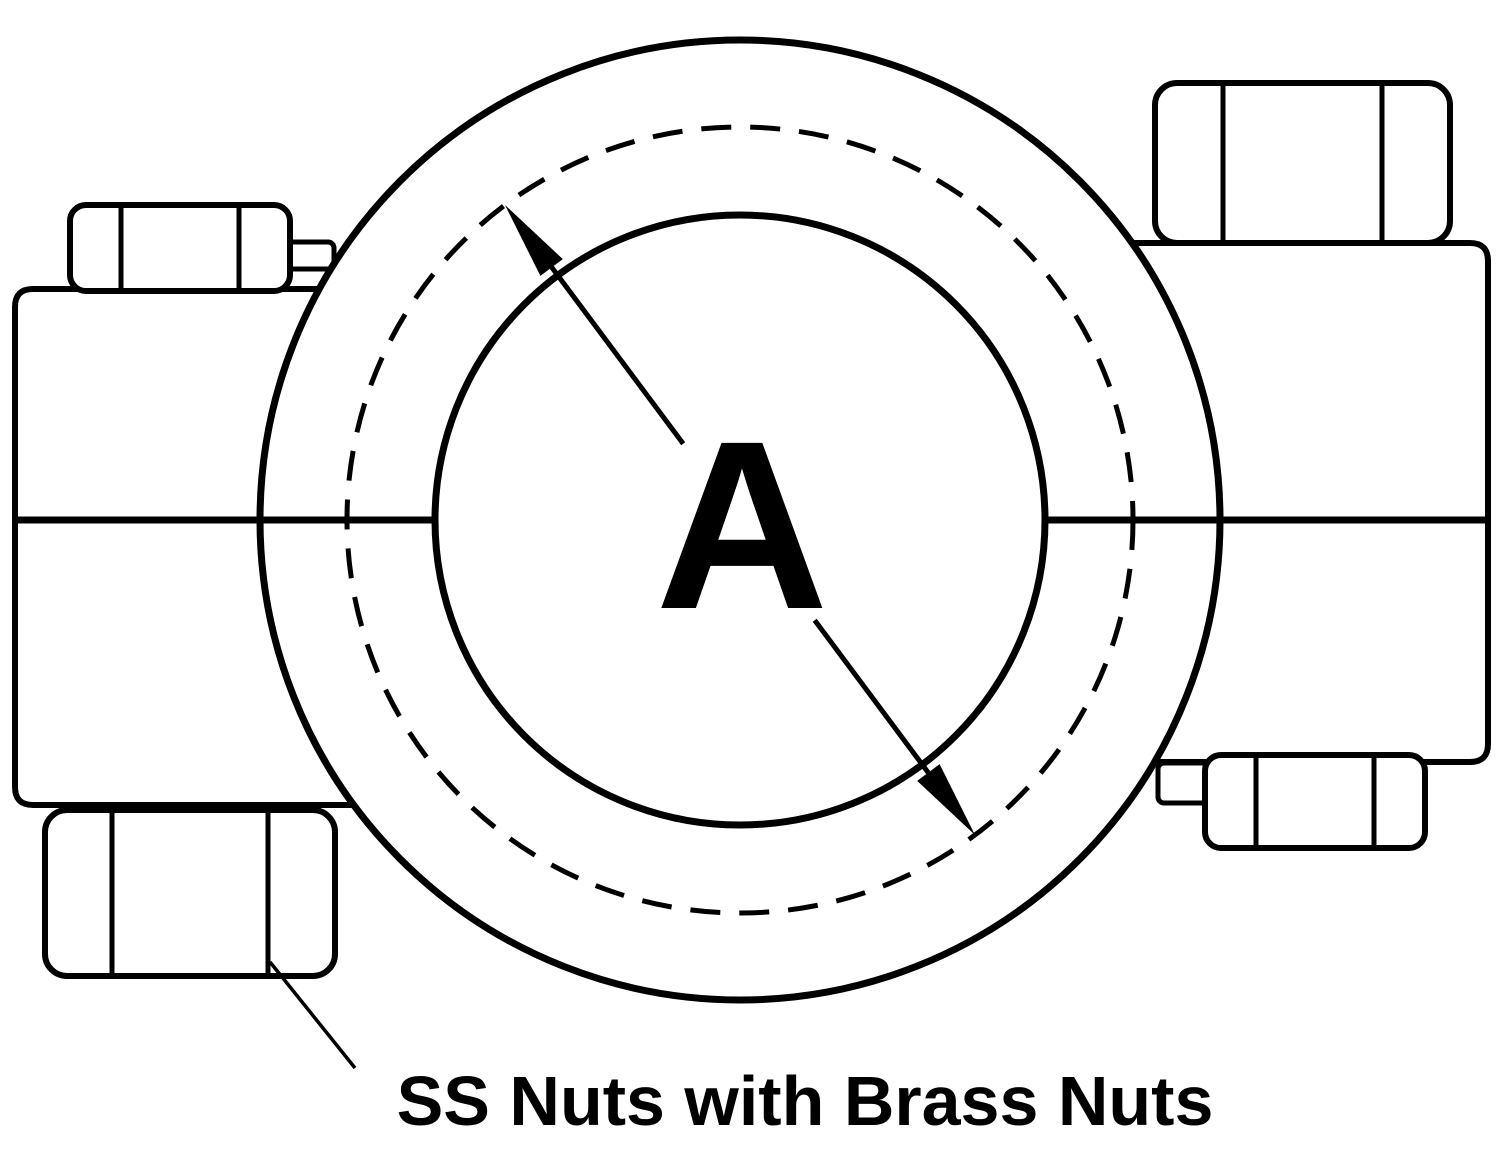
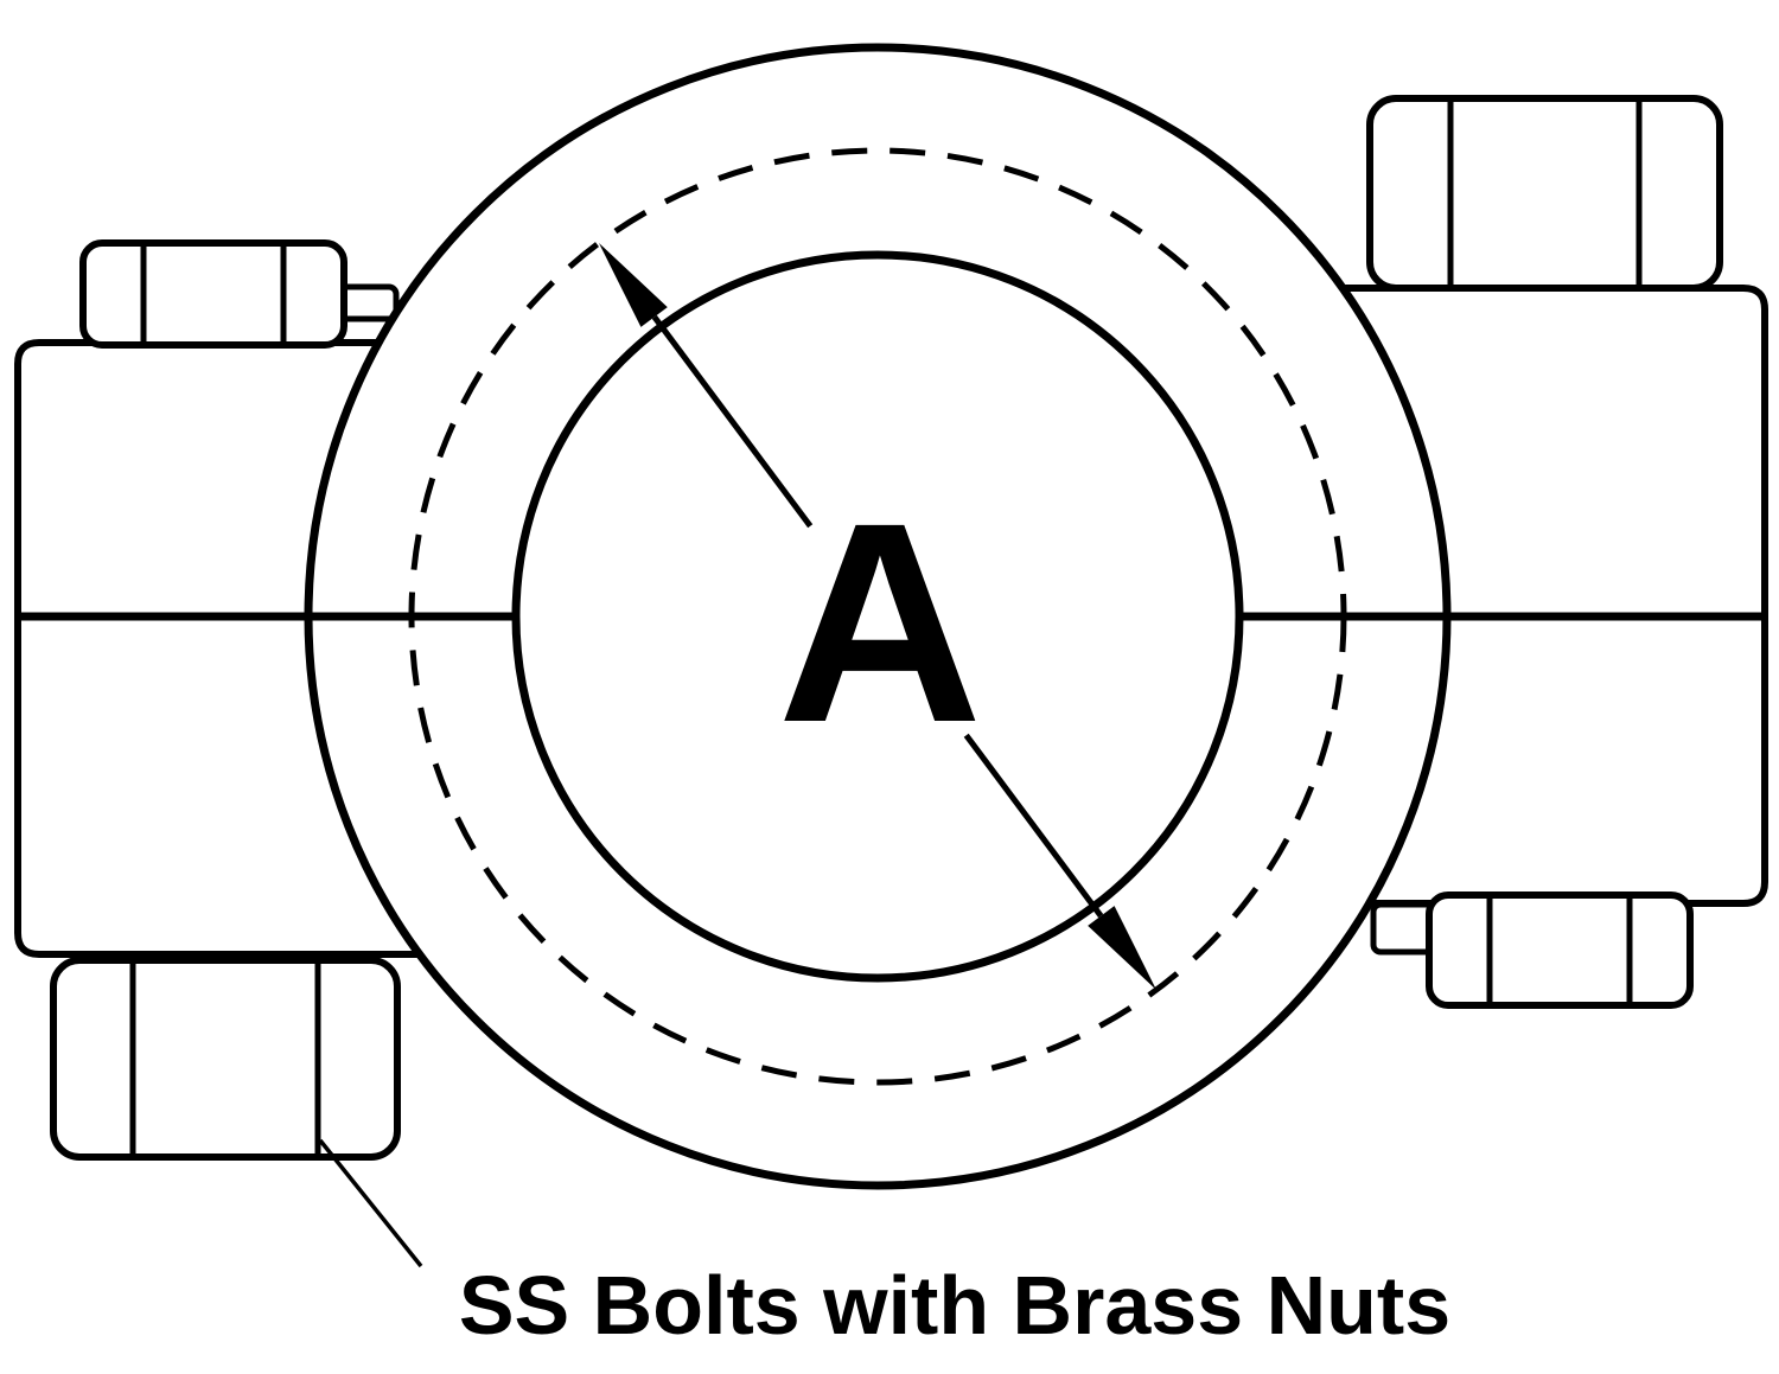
  A
- SS Nuts with Brass Nuts
+ SS Bolts with Brass Nuts
